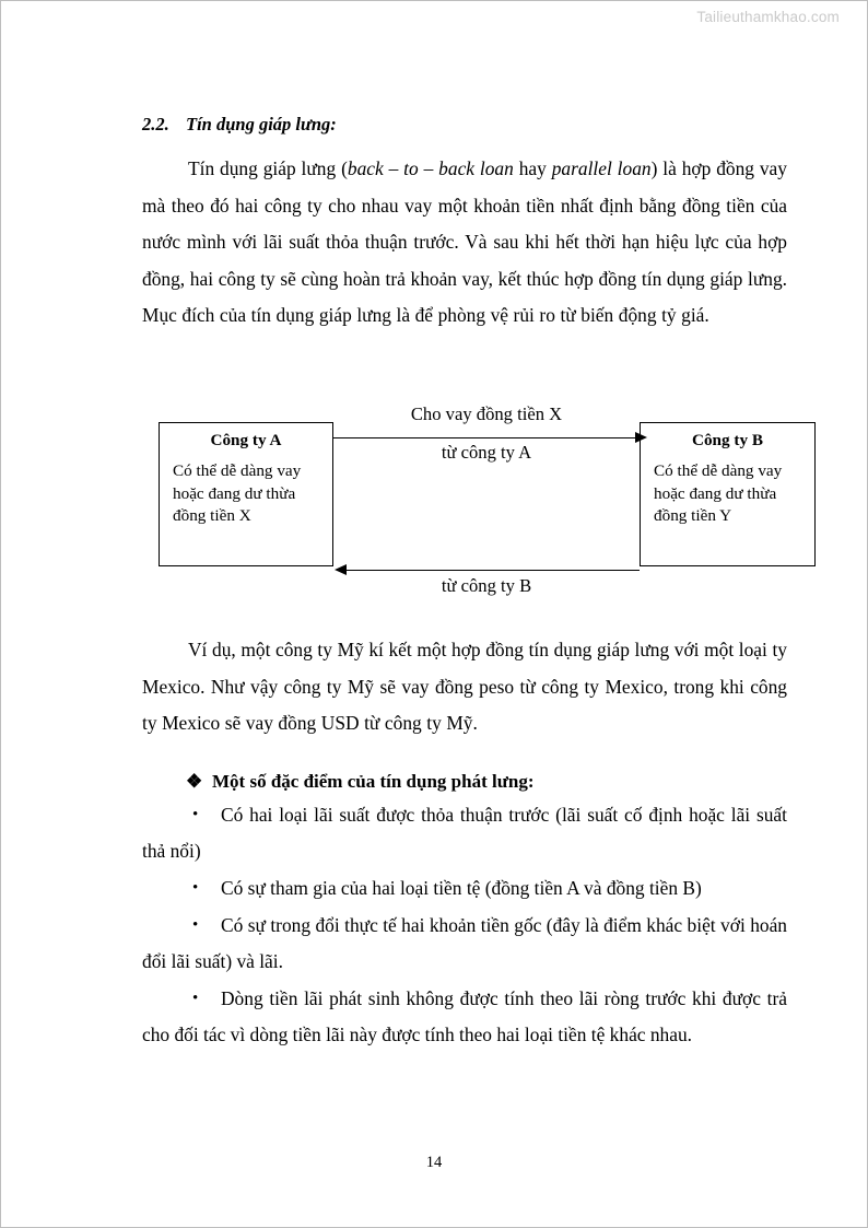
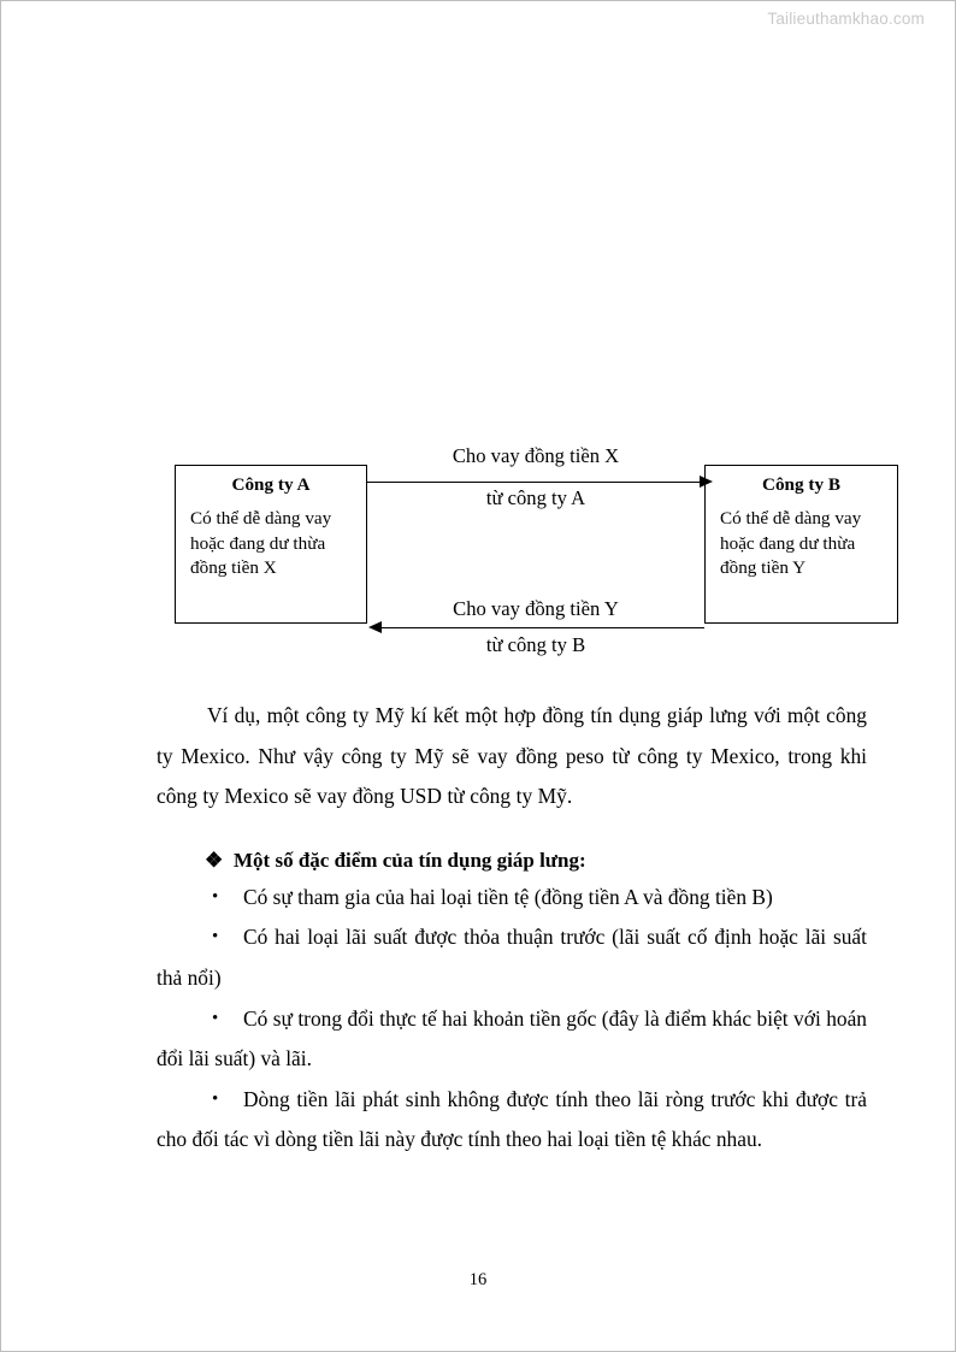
  Tailieuthamkhao.com
- 2.2. Tín dụng giáp lưng:
- Tín dụng giáp lưng (back – to – back loan hay parallel loan) là hợp đồng vay mà theo đó hai công ty cho nhau vay một khoản tiền nhất định bằng đồng tiền của nước mình với lãi suất thỏa thuận trước. Và sau khi hết thời hạn hiệu lực của hợp đồng, hai công ty sẽ cùng hoàn trả khoản vay, kết thúc hợp đồng tín dụng giáp lưng. Mục đích của tín dụng giáp lưng là để phòng vệ rủi ro từ biến động tỷ giá.
  Công ty A
  Có thể dễ dàng vay
  hoặc đang dư thừa
  đồng tiền X
  Công ty B
  Có thể dễ dàng vay
  hoặc đang dư thừa
  đồng tiền Y
  Cho vay đồng tiền X
  từ công ty A
+ Cho vay đồng tiền Y
  từ công ty B
- Ví dụ, một công ty Mỹ kí kết một hợp đồng tín dụng giáp lưng với một loại ty Mexico. Như vậy công ty Mỹ sẽ vay đồng peso từ công ty Mexico, trong khi công ty Mexico sẽ vay đồng USD từ công ty Mỹ.
+ Ví dụ, một công ty Mỹ kí kết một hợp đồng tín dụng giáp lưng với một công ty Mexico. Như vậy công ty Mỹ sẽ vay đồng peso từ công ty Mexico, trong khi công ty Mexico sẽ vay đồng USD từ công ty Mỹ.
  ❖
- Một số đặc điểm của tín dụng phát lưng:
+ Một số đặc điểm của tín dụng giáp lưng:
  •
- Có hai loại lãi suất được thỏa thuận trước (lãi suất cố định hoặc lãi suất thả nổi)
+ Có sự tham gia của hai loại tiền tệ (đồng tiền A và đồng tiền B)
  •
- Có sự tham gia của hai loại tiền tệ (đồng tiền A và đồng tiền B)
+ Có hai loại lãi suất được thỏa thuận trước (lãi suất cố định hoặc lãi suất thả nổi)
  •
  Có sự trong đổi thực tế hai khoản tiền gốc (đây là điểm khác biệt với hoán đổi lãi suất) và lãi.
  •
  Dòng tiền lãi phát sinh không được tính theo lãi ròng trước khi được trả cho đối tác vì dòng tiền lãi này được tính theo hai loại tiền tệ khác nhau.
- 14
+ 16
